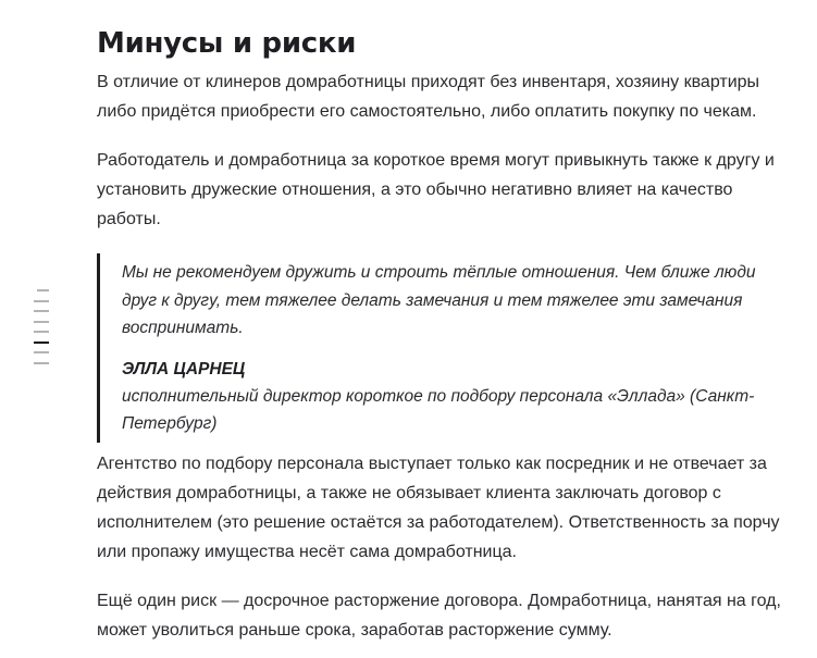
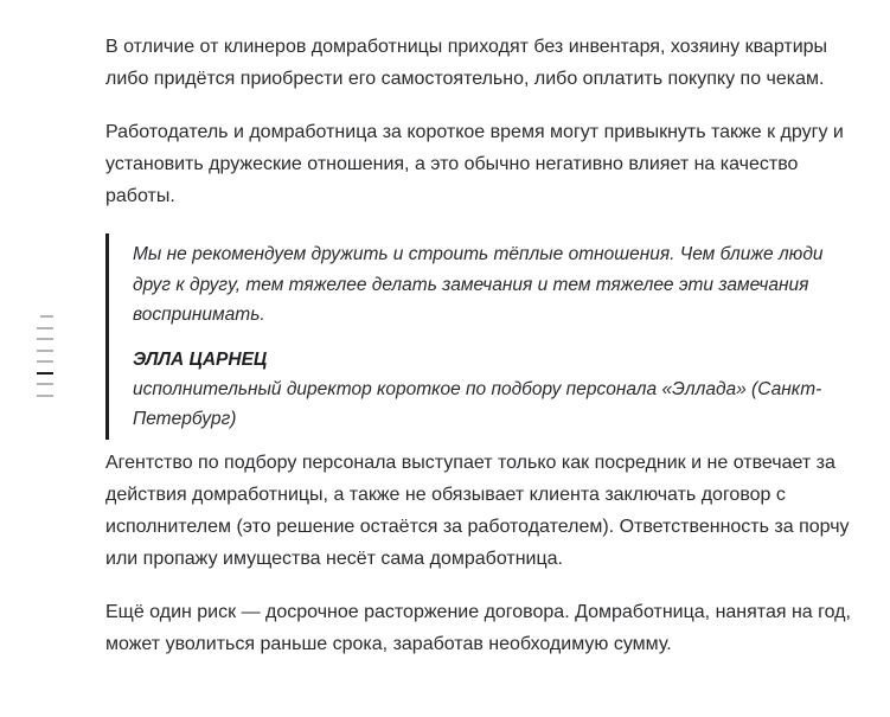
- Минусы и риски
  В отличие от клинеров домработницы приходят без инвентаря, хозяину квартиры либо придётся приобрести его самостоятельно, либо оплатить покупку по чекам.
  Работодатель и домработница за короткое время могут привыкнуть также к другу и установить дружеские отношения, а это обычно негативно влияет на качество работы.
  Мы не рекомендуем дружить и строить тёплые отношения. Чем ближе люди друг к другу, тем тяжелее делать замечания и тем тяжелее эти замечания воспринимать.
  ЭЛЛА ЦАРНЕЦ
  исполнительный директор короткое по подбору персонала «Эллада» (Санкт-Петербург)
  Агентство по подбору персонала выступает только как посредник и не отвечает за действия домработницы, а также не обязывает клиента заключать договор с исполнителем (это решение остаётся за работодателем). Ответственность за порчу или пропажу имущества несёт сама домработница.
- Ещё один риск — досрочное расторжение договора. Домработница, нанятая на год, может уволиться раньше срока, заработав расторжение сумму.
+ Ещё один риск — досрочное расторжение договора. Домработница, нанятая на год, может уволиться раньше срока, заработав необходимую сумму.
